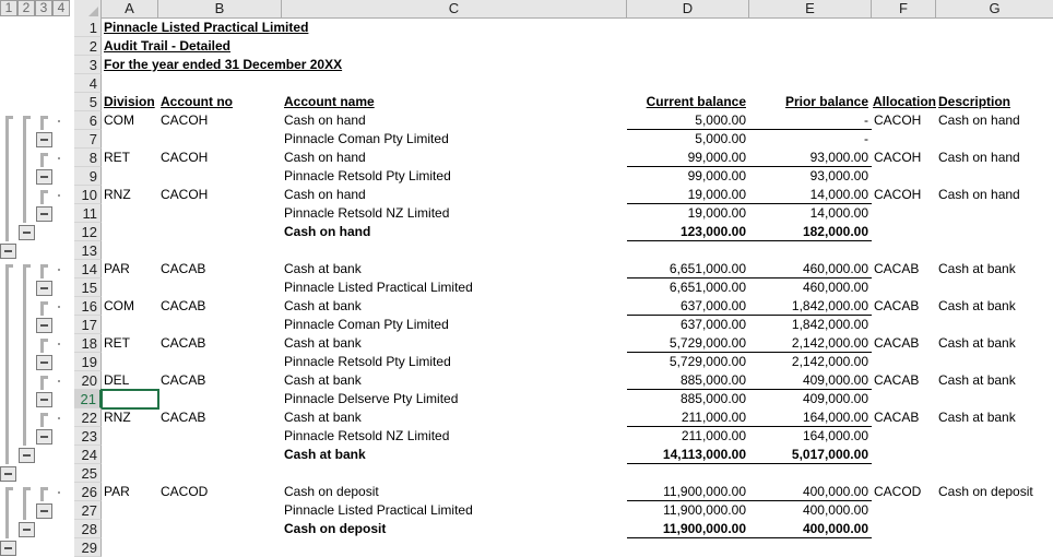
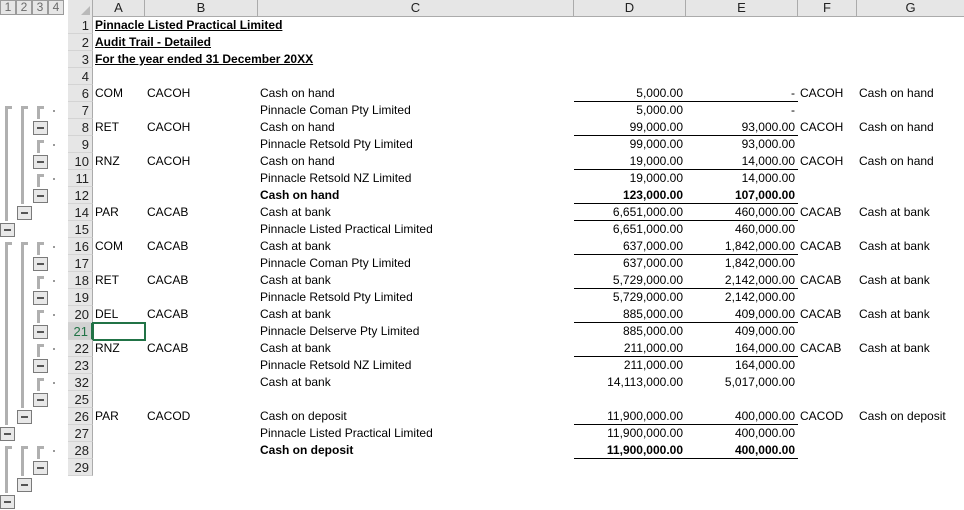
  1
  2
  3
  4
  A
  B
  C
  D
  E
  F
  G
  1
  Pinnacle Listed Practical Limited
  2
  Audit Trail - Detailed
  3
  For the year ended 31 December 20XX
  4
- 5
- Division
- Account no
- Account name
- Current balance
- Prior balance
- Allocation
- Description
  6
  COM
  CACOH
  Cash on hand
  5,000.00
  -
  CACOH
  Cash on hand
  7
  Pinnacle Coman Pty Limited
  5,000.00
  -
  8
  RET
  CACOH
  Cash on hand
  99,000.00
  93,000.00
  CACOH
  Cash on hand
  9
  Pinnacle Retsold Pty Limited
  99,000.00
  93,000.00
  10
  RNZ
  CACOH
  Cash on hand
  19,000.00
  14,000.00
  CACOH
  Cash on hand
  11
  Pinnacle Retsold NZ Limited
  19,000.00
  14,000.00
  12
  Cash on hand
  123,000.00
- 182,000.00
+ 107,000.00
- 13
  14
  PAR
  CACAB
  Cash at bank
  6,651,000.00
  460,000.00
  CACAB
  Cash at bank
  15
  Pinnacle Listed Practical Limited
  6,651,000.00
  460,000.00
  16
  COM
  CACAB
  Cash at bank
  637,000.00
  1,842,000.00
  CACAB
  Cash at bank
  17
  Pinnacle Coman Pty Limited
  637,000.00
  1,842,000.00
  18
  RET
  CACAB
  Cash at bank
  5,729,000.00
  2,142,000.00
  CACAB
  Cash at bank
  19
  Pinnacle Retsold Pty Limited
  5,729,000.00
  2,142,000.00
  20
  DEL
  CACAB
  Cash at bank
  885,000.00
  409,000.00
  CACAB
  Cash at bank
  21
  Pinnacle Delserve Pty Limited
  885,000.00
  409,000.00
  22
  RNZ
  CACAB
  Cash at bank
  211,000.00
  164,000.00
  CACAB
  Cash at bank
  23
  Pinnacle Retsold NZ Limited
  211,000.00
  164,000.00
- 24
+ 32
  Cash at bank
  14,113,000.00
  5,017,000.00
  25
  26
  PAR
  CACOD
  Cash on deposit
  11,900,000.00
  400,000.00
  CACOD
  Cash on deposit
  27
  Pinnacle Listed Practical Limited
  11,900,000.00
  400,000.00
  28
  Cash on deposit
  11,900,000.00
  400,000.00
  29
